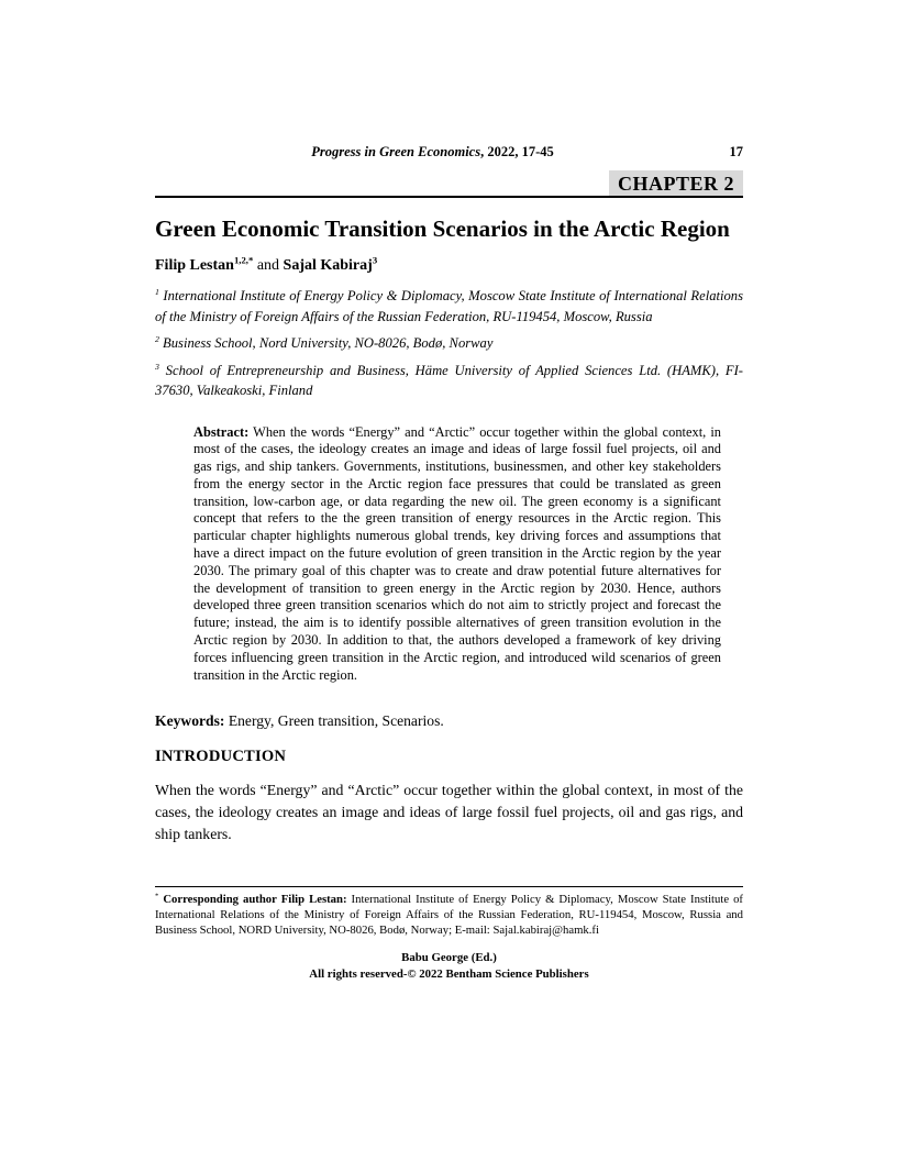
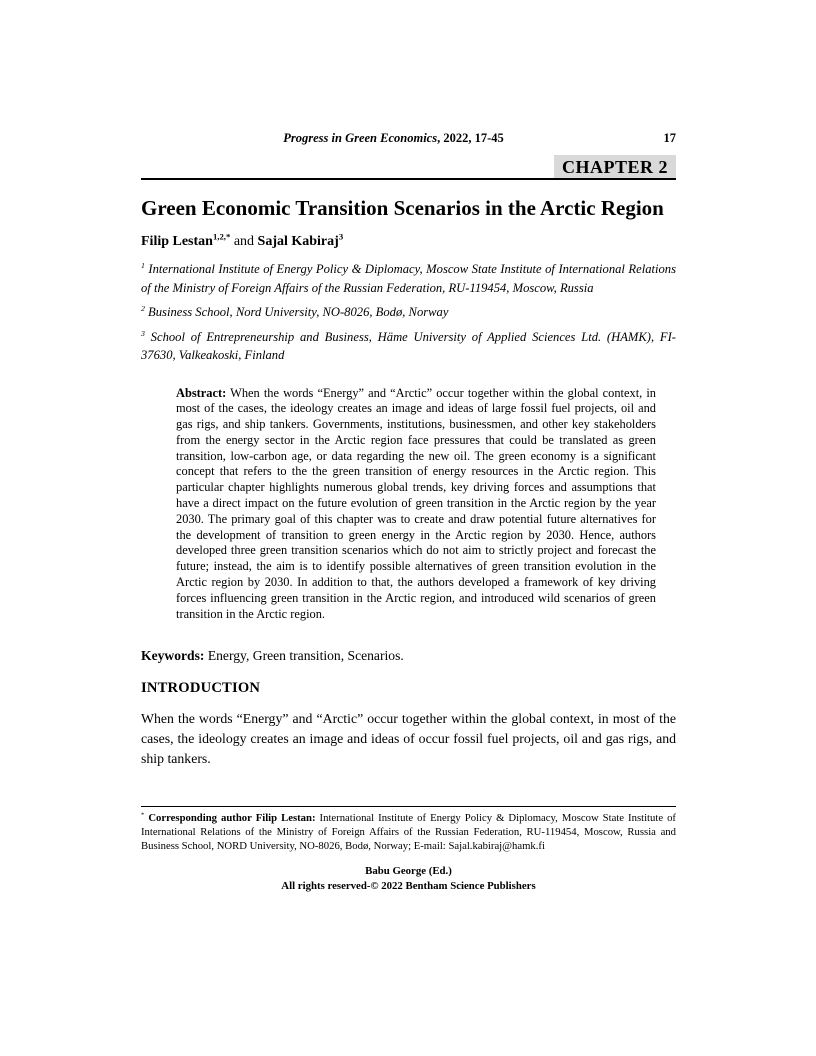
  Progress in Green Economics, 2022, 17-45
  17
  CHAPTER 2
  Green Economic Transition Scenarios in the Arctic Region
  Filip Lestan1,2,* and Sajal Kabiraj3
  1 International Institute of Energy Policy & Diplomacy, Moscow State Institute of International Relations of the Ministry of Foreign Affairs of the Russian Federation, RU-119454, Moscow, Russia
  2 Business School, Nord University, NO-8026, Bodø, Norway
  3 School of Entrepreneurship and Business, Häme University of Applied Sciences Ltd. (HAMK), FI-37630, Valkeakoski, Finland
  Abstract: When the words “Energy” and “Arctic” occur together within the global context, in most of the cases, the ideology creates an image and ideas of large fossil fuel projects, oil and gas rigs, and ship tankers. Governments, institutions, businessmen, and other key stakeholders from the energy sector in the Arctic region face pressures that could be translated as green transition, low-carbon age, or data regarding the new oil. The green economy is a significant concept that refers to the the green transition of energy resources in the Arctic region. This particular chapter highlights numerous global trends, key driving forces and assumptions that have a direct impact on the future evolution of green transition in the Arctic region by the year 2030. The primary goal of this chapter was to create and draw potential future alternatives for the development of transition to green energy in the Arctic region by 2030. Hence, authors developed three green transition scenarios which do not aim to strictly project and forecast the future; instead, the aim is to identify possible alternatives of green transition evolution in the Arctic region by 2030. In addition to that, the authors developed a framework of key driving forces influencing green transition in the Arctic region, and introduced wild scenarios of green transition in the Arctic region.
  Keywords: Energy, Green transition, Scenarios.
  INTRODUCTION
- When the words “Energy” and “Arctic” occur together within the global context, in most of the cases, the ideology creates an image and ideas of large fossil fuel projects, oil and gas rigs, and ship tankers.
+ When the words “Energy” and “Arctic” occur together within the global context, in most of the cases, the ideology creates an image and ideas of occur fossil fuel projects, oil and gas rigs, and ship tankers.
  Corresponding author Filip Lestan: International Institute of Energy Policy & Diplomacy, Moscow State Institute of International Relations of the Ministry of Foreign Affairs of the Russian Federation, RU-119454, Moscow, Russia and Business School, NORD University, NO-8026, Bodø, Norway; E-mail: Sajal.kabiraj@hamk.fi
  Babu George (Ed.)
  All rights reserved-© 2022 Bentham Science Publishers
